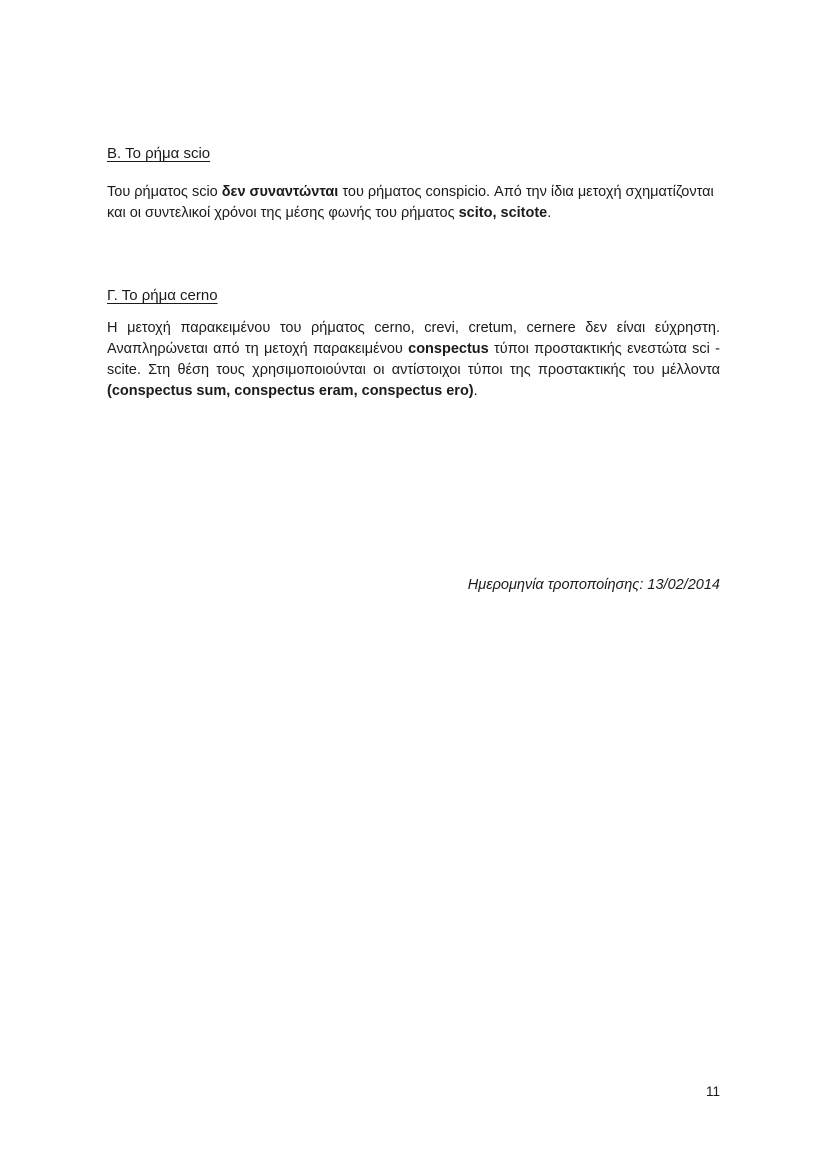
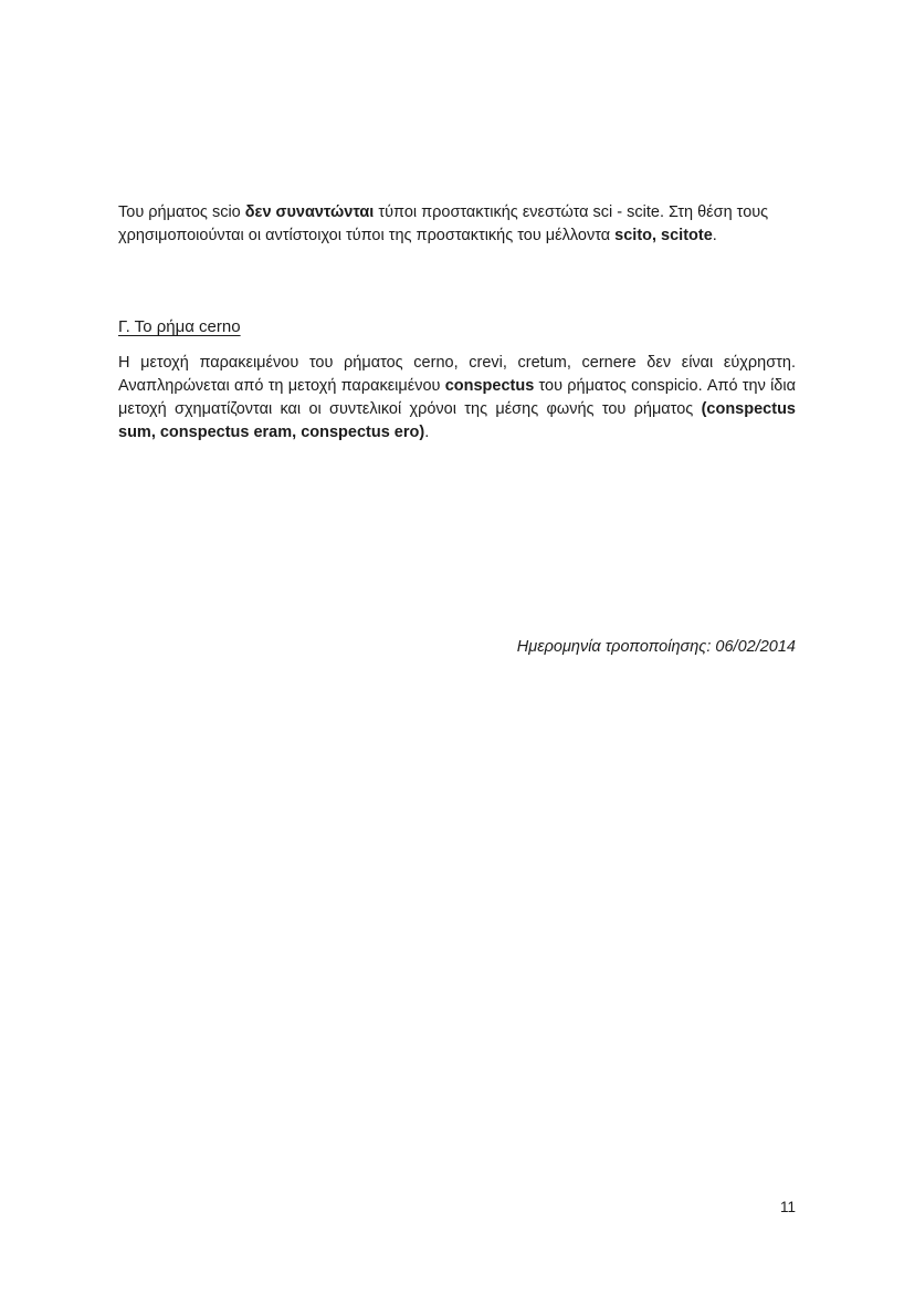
- Β. Το ρήμα scio
- Του ρήματος scio δεν συναντώνται του ρήματος conspicio. Από την ίδια μετοχή σχηματίζονται και οι συντελικοί χρόνοι της μέσης φωνής του ρήματος scito, scitote.
+ Του ρήματος scio δεν συναντώνται τύποι προστακτικής ενεστώτα sci - scite. Στη θέση τους χρησιμοποιούνται οι αντίστοιχοι τύποι της προστακτικής του μέλλοντα scito, scitote.
  Γ. Το ρήμα cerno
- Η μετοχή παρακειμένου του ρήματος cerno, crevi, cretum, cernere δεν είναι εύχρηστη. Αναπληρώνεται από τη μετοχή παρακειμένου conspectus τύποι προστακτικής ενεστώτα sci - scite. Στη θέση τους χρησιμοποιούνται οι αντίστοιχοι τύποι της προστακτικής του μέλλοντα (conspectus sum, conspectus eram, conspectus ero).
+ Η μετοχή παρακειμένου του ρήματος cerno, crevi, cretum, cernere δεν είναι εύχρηστη. Αναπληρώνεται από τη μετοχή παρακειμένου conspectus του ρήματος conspicio. Από την ίδια μετοχή σχηματίζονται και οι συντελικοί χρόνοι της μέσης φωνής του ρήματος (conspectus sum, conspectus eram, conspectus ero).
- Ημερομηνία τροποποίησης: 13/02/2014
+ Ημερομηνία τροποποίησης: 06/02/2014
  11
